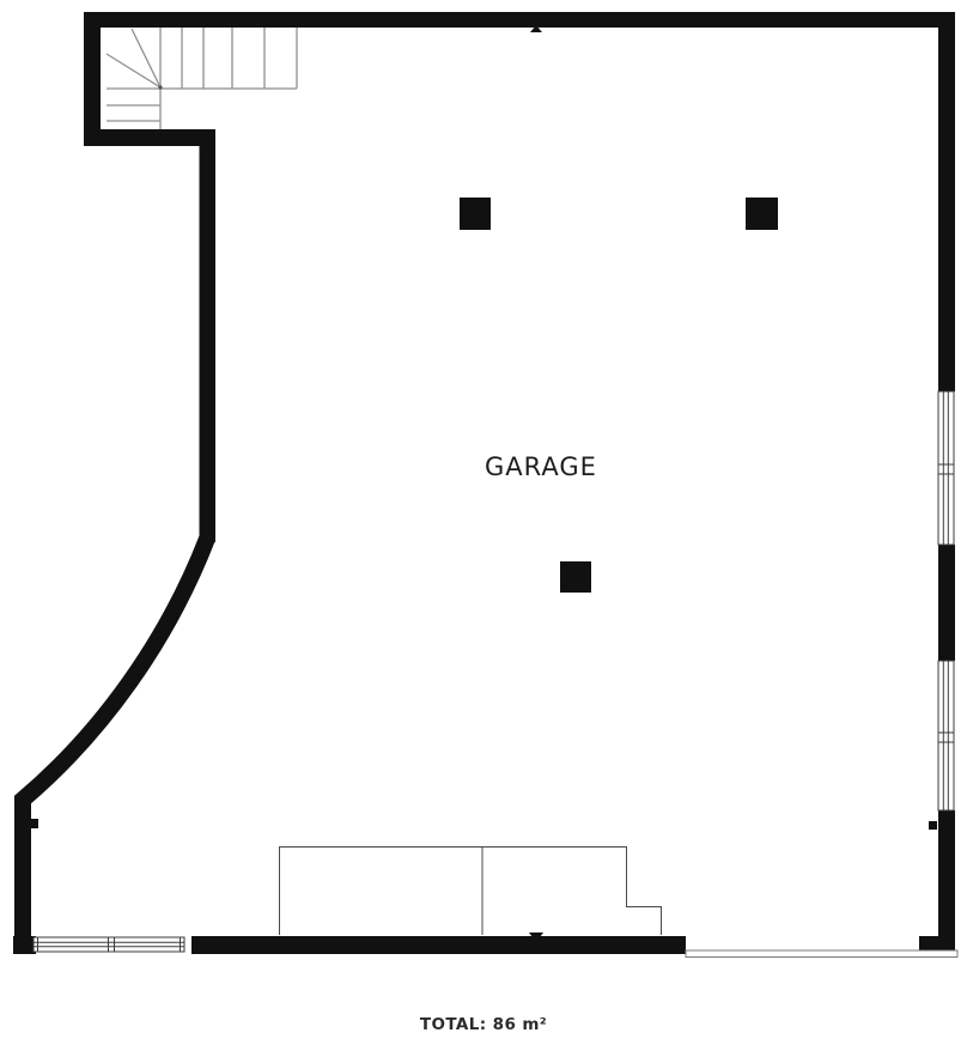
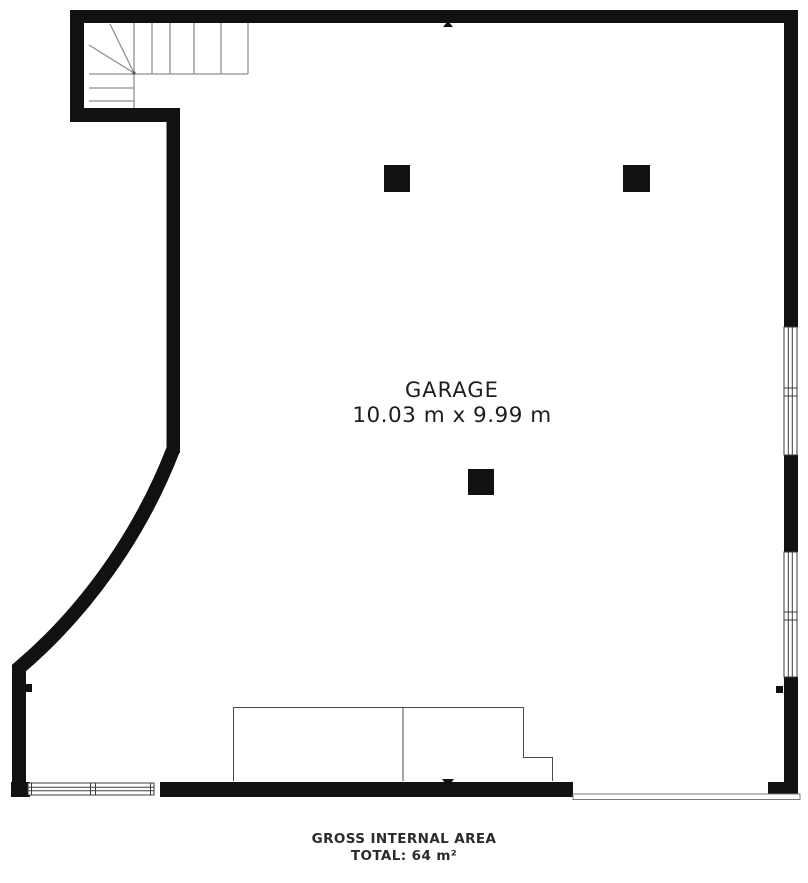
  GARAGE
+ 10.03 m x 9.99 m
+ GROSS INTERNAL AREA
- TOTAL: 86 m²
+ TOTAL: 64 m²
